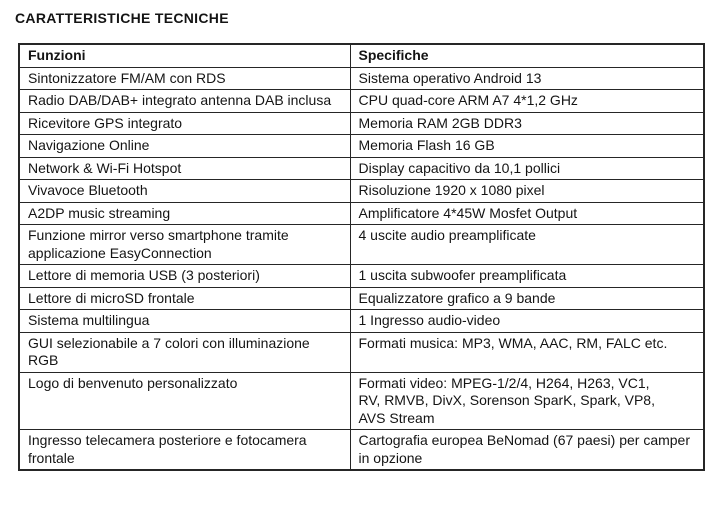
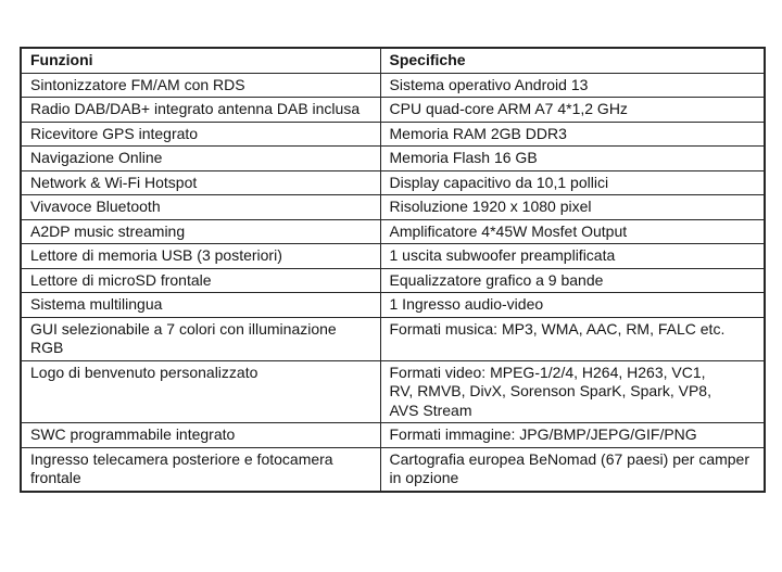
- CARATTERISTICHE TECNICHE
  Funzioni	Specifiche
  Sintonizzatore FM/AM con RDS	Sistema operativo Android 13
  Radio DAB/DAB+ integrato antenna DAB inclusa	CPU quad-core ARM A7 4*1,2 GHz
  Ricevitore GPS integrato	Memoria RAM 2GB DDR3
  Navigazione Online	Memoria Flash 16 GB
  Network & Wi-Fi Hotspot	Display capacitivo da 10,1 pollici
  Vivavoce Bluetooth	Risoluzione 1920 x 1080 pixel
  A2DP music streaming	Amplificatore 4*45W Mosfet Output
- Funzione mirror verso smartphone tramite applicazione EasyConnection	4 uscite audio preamplificate
  Lettore di memoria USB (3 posteriori)	1 uscita subwoofer preamplificata
  Lettore di microSD frontale	Equalizzatore grafico a 9 bande
  Sistema multilingua	1 Ingresso audio-video
  GUI selezionabile a 7 colori con illuminazione RGB	Formati musica: MP3, WMA, AAC, RM, FALC etc.
  Logo di benvenuto personalizzato	Formati video: MPEG-1/2/4, H264, H263, VC1, RV, RMVB, DivX, Sorenson SparK, Spark, VP8, AVS Stream
+ SWC programmabile integrato	Formati immagine: JPG/BMP/JEPG/GIF/PNG
  Ingresso telecamera posteriore e fotocamera frontale	Cartografia europea BeNomad (67 paesi) per camper in opzione
